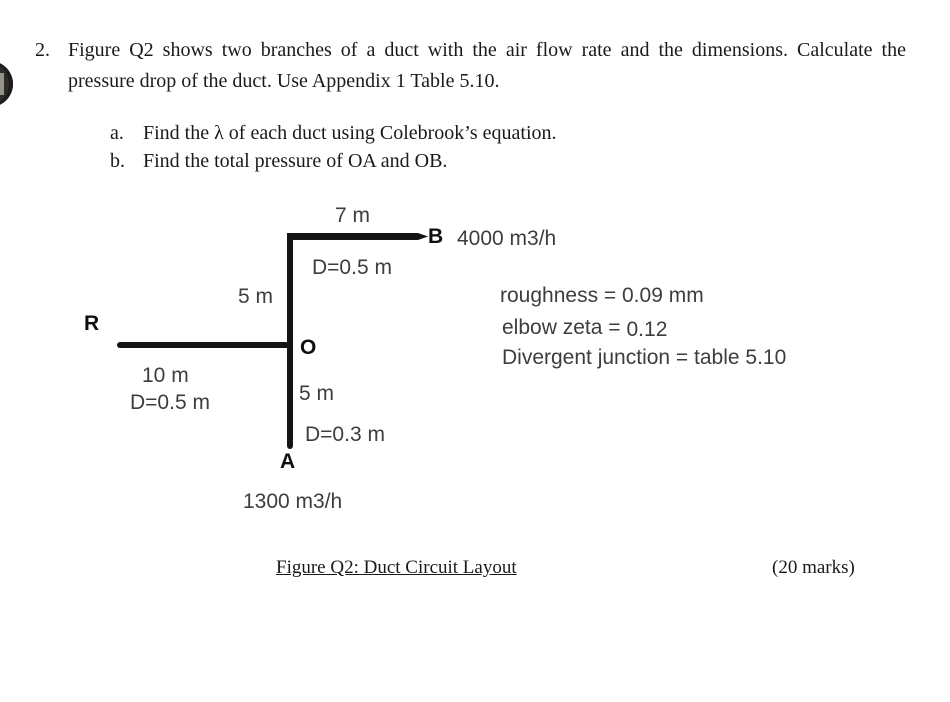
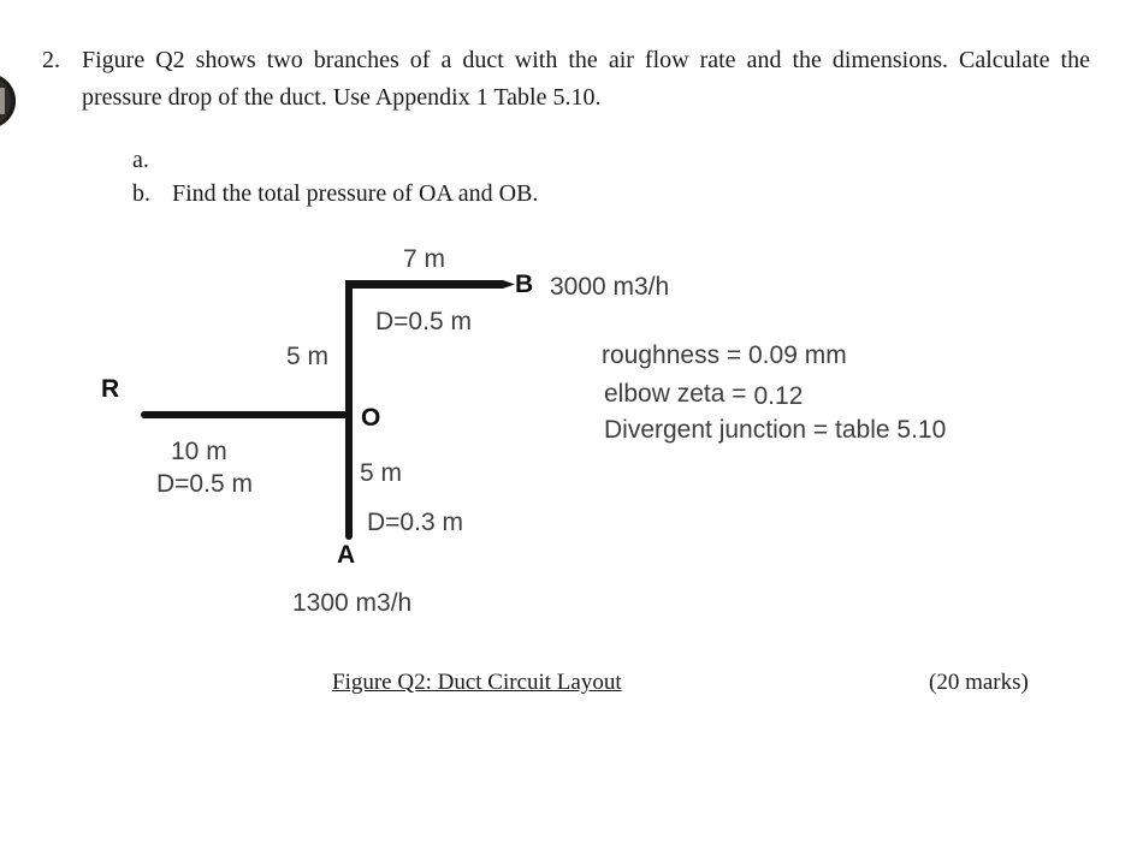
  2.
  Figure Q2 shows two branches of a duct with the air flow rate and the dimensions. Calculate the pressure drop of the duct. Use Appendix 1 Table 5.10.
  a.
- Find the λ of each duct using Colebrook’s equation.
  b.
  Find the total pressure of OA and OB.
  R
  O
  A
  B
  7 m
  D=0.5 m
  5 m
  10 m
  D=0.5 m
  5 m
  D=0.3 m
- 4000 m3/h
+ 3000 m3/h
  1300 m3/h
  roughness = 0.09 mm
  elbow zeta = 0.12
  Divergent junction = table 5.10
  Figure Q2: Duct Circuit Layout
  (20 marks)
